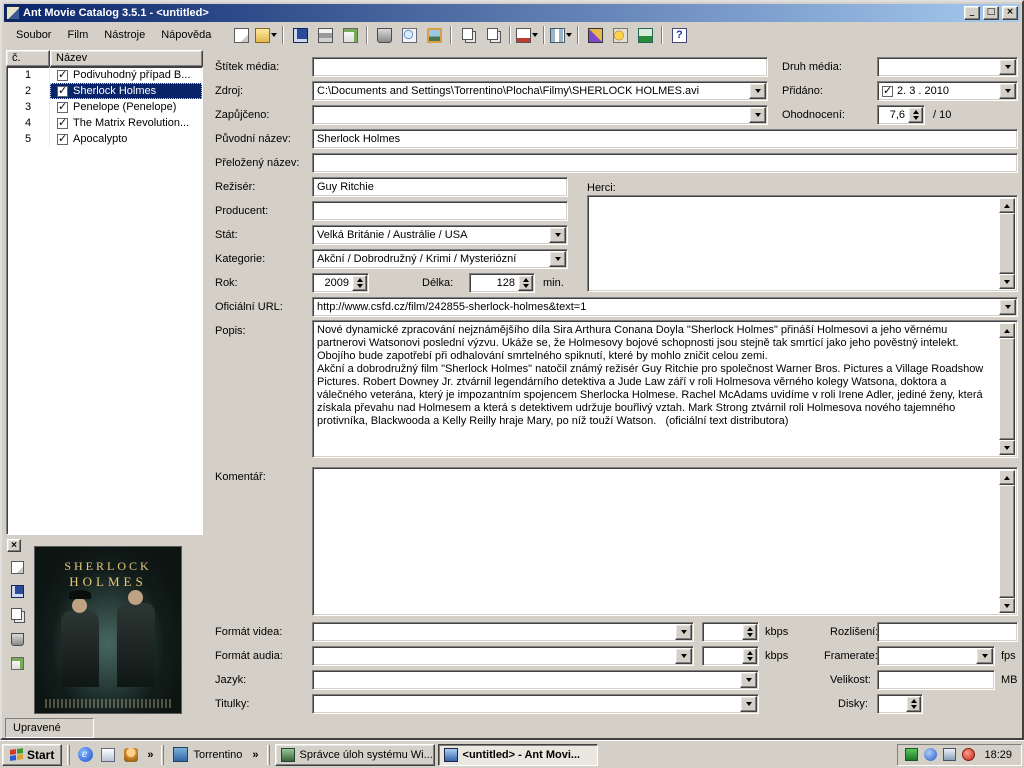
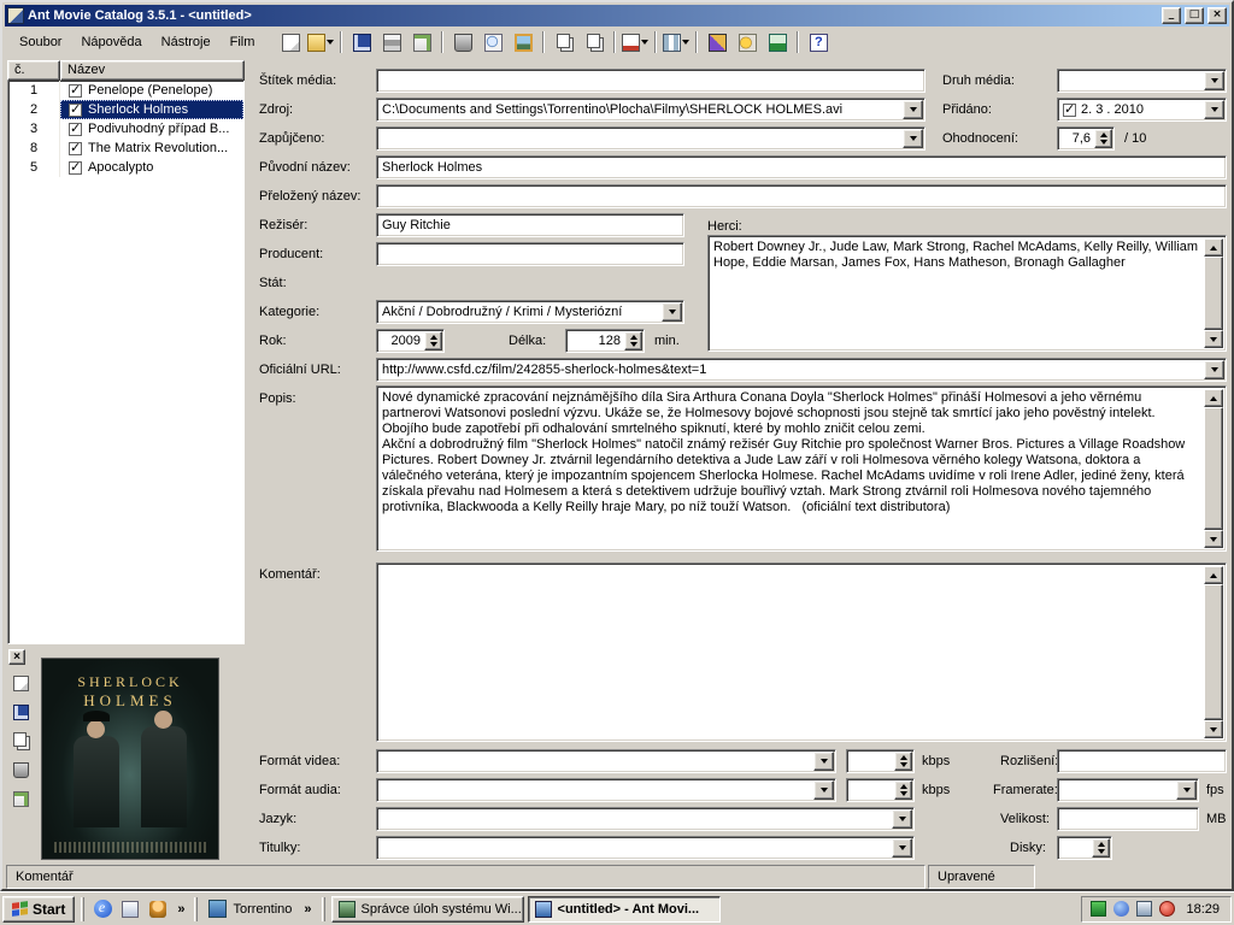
  Ant Movie Catalog 3.5.1 - <untitled>
  _
  □
  ×
  Soubor
- Film
+ Nápověda
  Nástroje
- Nápověda
+ Film
  č.
  Název
  1
- Podivuhodný případ B...
+ Penelope (Penelope)
  2
  Sherlock Holmes
  3
- Penelope (Penelope)
+ Podivuhodný případ B...
- 4
+ 8
  The Matrix Revolution...
  5
  Apocalypto
  ×
  SHERLOCK
  HOLMES
  Štítek média:
  Druh média:
  Zdroj:
  C:\Documents and Settings\Torrentino\Plocha\Filmy\SHERLOCK HOLMES.avi
  Přidáno:
  2. 3 . 2010
  Zapůjčeno:
  Ohodnocení:
  7,6
  / 10
  Původní název:
  Sherlock Holmes
  Přeložený název:
  Režisér:
  Guy Ritchie
  Herci:
+ Robert Downey Jr., Jude Law, Mark Strong, Rachel McAdams, Kelly Reilly, William Hope, Eddie Marsan, James Fox, Hans Matheson, Bronagh Gallagher
  Producent:
  Stát:
- Velká Británie / Austrálie / USA
  Kategorie:
  Akční / Dobrodružný / Krimi / Mysteriózní
  Rok:
  2009
  Délka:
  128
  min.
  Oficiální URL:
  http://www.csfd.cz/film/242855-sherlock-holmes&text=1
  Popis:
  Nové dynamické zpracování nejznámějšího díla Sira Arthura Conana Doyla "Sherlock Holmes" přináší Holmesovi a jeho věrnému partnerovi Watsonovi poslední výzvu. Ukáže se, že Holmesovy bojové schopnosti jsou stejně tak smrtící jako jeho pověstný intelekt. Obojího bude zapotřebí při odhalování smrtelného spiknutí, které by mohlo zničit celou zemi.
  Akční a dobrodružný film "Sherlock Holmes" natočil známý režisér Guy Ritchie pro společnost Warner Bros. Pictures a Village Roadshow Pictures. Robert Downey Jr. ztvárnil legendárního detektiva a Jude Law září v roli Holmesova věrného kolegy Watsona, doktora a válečného veterána, který je impozantním spojencem Sherlocka Holmese. Rachel McAdams uvidíme v roli Irene Adler, jediné ženy, která získala převahu nad Holmesem a která s detektivem udržuje bouřlivý vztah. Mark Strong ztvárnil roli Holmesova nového tajemného protivníka, Blackwooda a Kelly Reilly hraje Mary, po níž touží Watson. (oficiální text distributora)
  Komentář:
  Formát videa:
  kbps
  Rozlišení
  Formát audia:
  kbps
  Framerate
  fps
  Jazyk:
  Velikost:
  MB
  Titulky:
  Disky:
+ Komentář
  Upravené
  Start
  »
  Torrentino
  »
  Správce úloh systému Wi...
  <untitled> - Ant Movi...
  18:29
